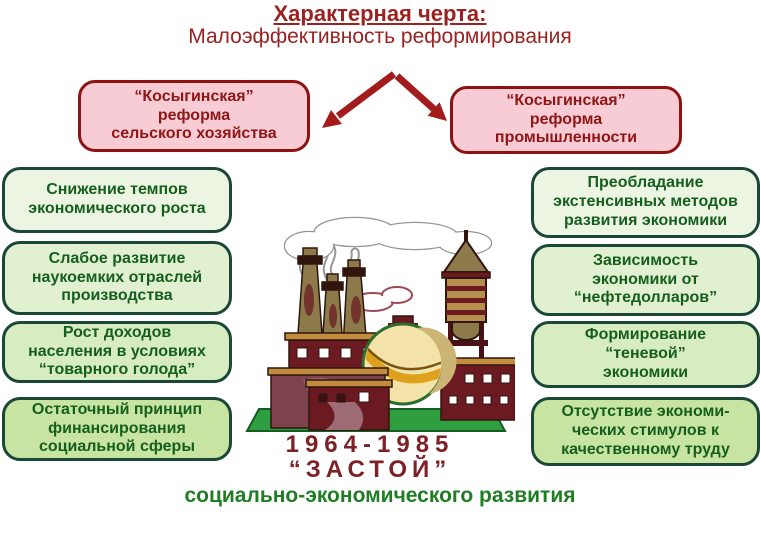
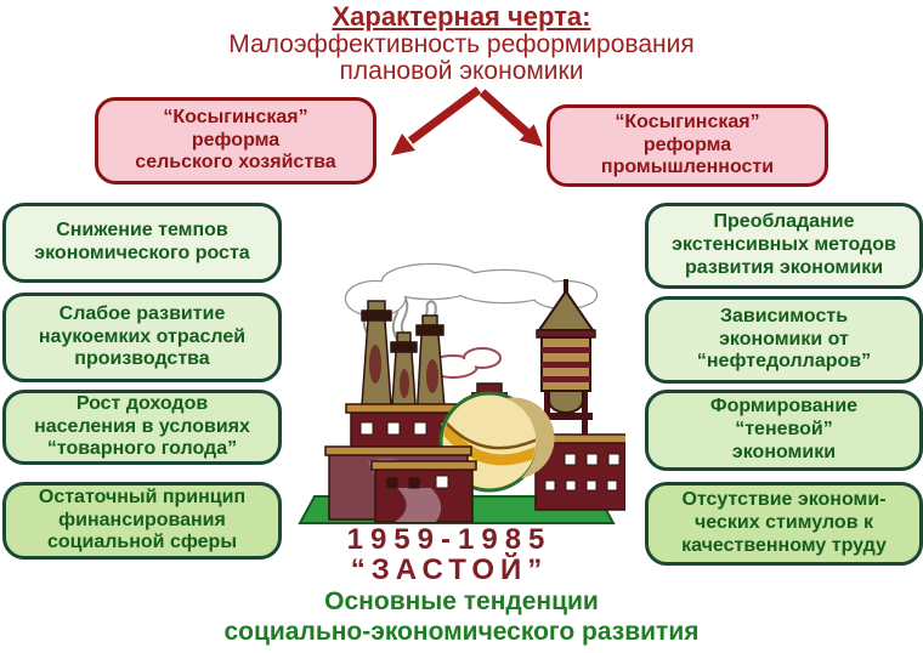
  Характерная черта:
  Малоэффективность реформирования
+ плановой экономики
  “Косыгинская”
  реформа
  сельского хозяйства
  “Косыгинская”
  реформа
  промышленности
  Снижение темпов
  экономического роста
  Слабое развитие
  наукоемких отраслей
  производства
  Рост доходов
  населения в условиях
  “товарного голода”
  Остаточный принцип
  финансирования
  социальной сферы
  Преобладание
  экстенсивных методов
  развития экономики
  Зависимость
  экономики от
  “нефтедолларов”
  Формирование
  “теневой”
  экономики
  Отсутствие экономи-
  ческих стимулов к
  качественному труду
- 1964-1985
+ 1959-1985
  “ЗАСТОЙ”
+ Основные тенденции
  социально-экономического развития
